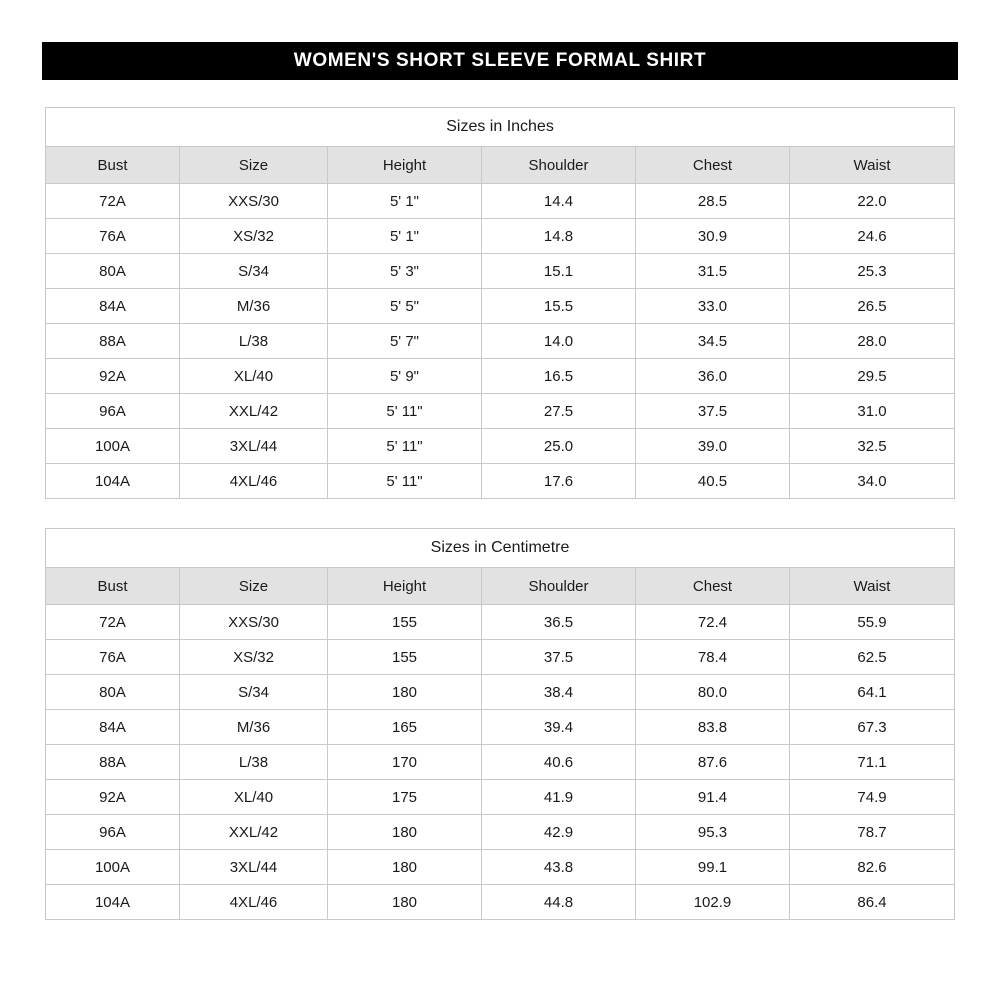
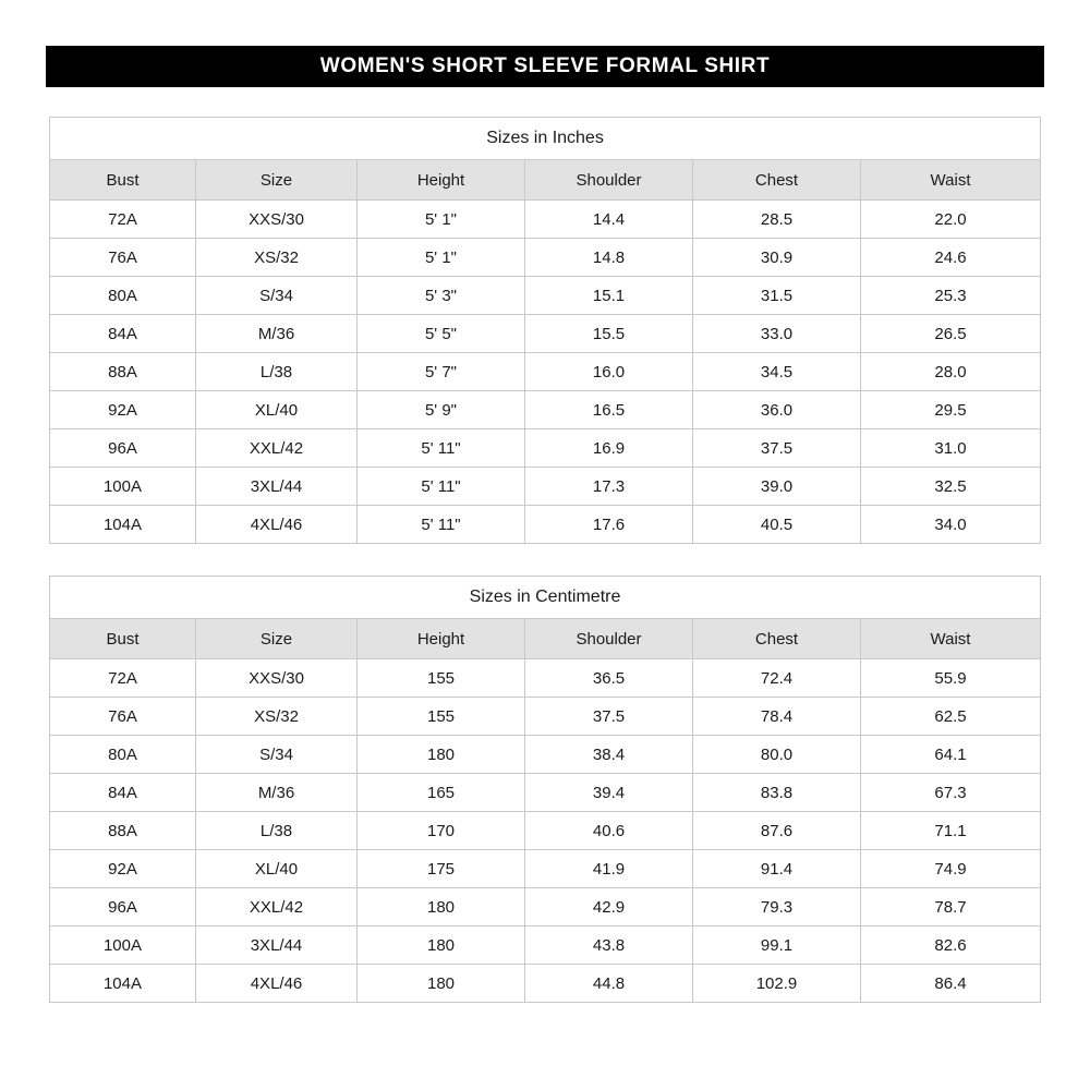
  WOMEN'S SHORT SLEEVE FORMAL SHIRT
  Sizes in Inches
  Bust	Size	Height	Shoulder	Chest	Waist
  72A	XXS/30	5' 1"	14.4	28.5	22.0
  76A	XS/32	5' 1"	14.8	30.9	24.6
  80A	S/34	5' 3"	15.1	31.5	25.3
  84A	M/36	5' 5"	15.5	33.0	26.5
- 88A	L/38	5' 7"	14.0	34.5	28.0
+ 88A	L/38	5' 7"	16.0	34.5	28.0
  92A	XL/40	5' 9"	16.5	36.0	29.5
- 96A	XXL/42	5' 11"	27.5	37.5	31.0
+ 96A	XXL/42	5' 11"	16.9	37.5	31.0
- 100A	3XL/44	5' 11"	25.0	39.0	32.5
+ 100A	3XL/44	5' 11"	17.3	39.0	32.5
  104A	4XL/46	5' 11"	17.6	40.5	34.0
  Sizes in Centimetre
  Bust	Size	Height	Shoulder	Chest	Waist
  72A	XXS/30	155	36.5	72.4	55.9
  76A	XS/32	155	37.5	78.4	62.5
  80A	S/34	180	38.4	80.0	64.1
  84A	M/36	165	39.4	83.8	67.3
  88A	L/38	170	40.6	87.6	71.1
  92A	XL/40	175	41.9	91.4	74.9
- 96A	XXL/42	180	42.9	95.3	78.7
+ 96A	XXL/42	180	42.9	79.3	78.7
  100A	3XL/44	180	43.8	99.1	82.6
  104A	4XL/46	180	44.8	102.9	86.4
